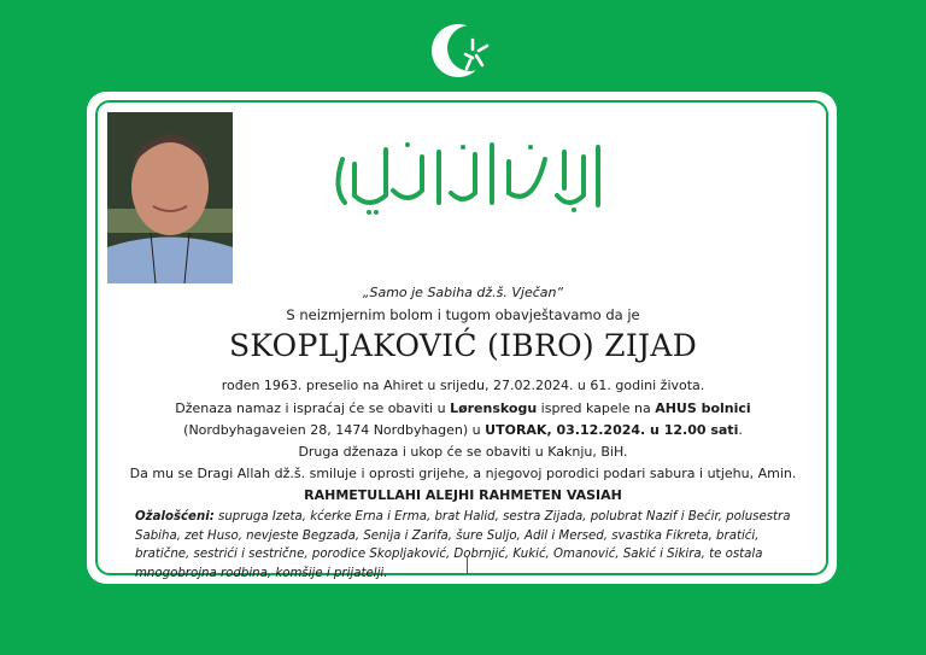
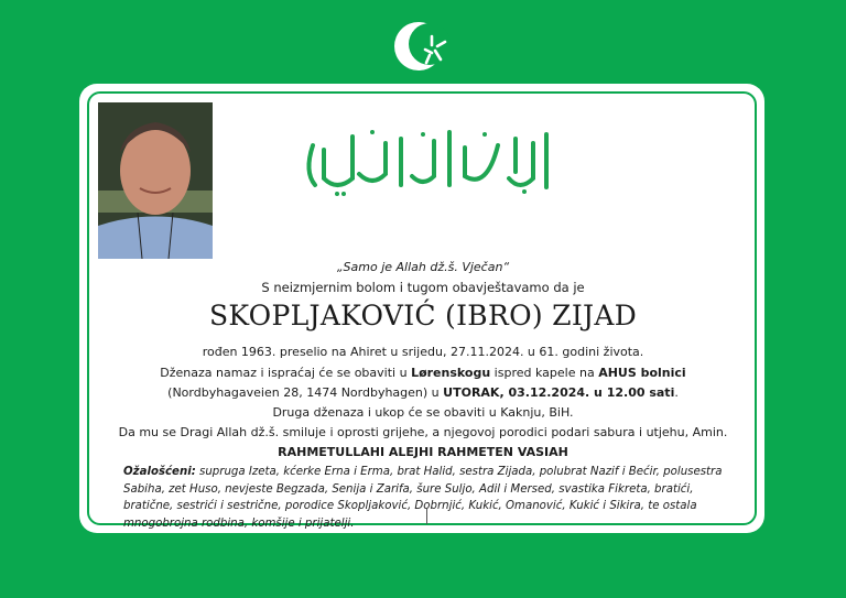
- „Samo je Sabiha dž.š. Vječan“
+ „Samo je Allah dž.š. Vječan“
  S neizmjernim bolom i tugom obavještavamo da je
  SKOPLJAKOVIĆ (IBRO) ZIJAD
- rođen 1963. preselio na Ahiret u srijedu, 27.02.2024. u 61. godini života.
+ rođen 1963. preselio na Ahiret u srijedu, 27.11.2024. u 61. godini života.
  Dženaza namaz i ispraćaj će se obaviti u Lørenskogu ispred kapele na AHUS bolnici
  (Nordbyhagaveien 28, 1474 Nordbyhagen) u UTORAK, 03.12.2024. u 12.00 sati.
  Druga dženaza i ukop će se obaviti u Kaknju, BiH.
  Da mu se Dragi Allah dž.š. smiluje i oprosti grijehe, a njegovoj porodici podari sabura i utjehu, Amin.
  RAHMETULLAHI ALEJHI RAHMETEN VASIAH
- Ožalošćeni: supruga Izeta, kćerke Erna i Erma, brat Halid, sestra Zijada, polubrat Nazif i Bećir, polusestra Sabiha, zet Huso, nevjeste Begzada, Senija i Zarifa, šure Suljo, Adil i Mersed, svastika Fikreta, bratići, bratične, sestrići i sestrične, porodice Skopljaković, Dobrnjić, Kukić, Omanović, Sakić i Sikira, te ostala mnogobrojna rodbina, komšije i prijatelji.
+ Ožalošćeni: supruga Izeta, kćerke Erna i Erma, brat Halid, sestra Zijada, polubrat Nazif i Bećir, polusestra Sabiha, zet Huso, nevjeste Begzada, Senija i Zarifa, šure Suljo, Adil i Mersed, svastika Fikreta, bratići, bratične, sestrići i sestrične, porodice Skopljaković, Dobrnjić, Kukić, Omanović, Kukić i Sikira, te ostala mnogobrojna rodbina, komšije i prijatelji.
